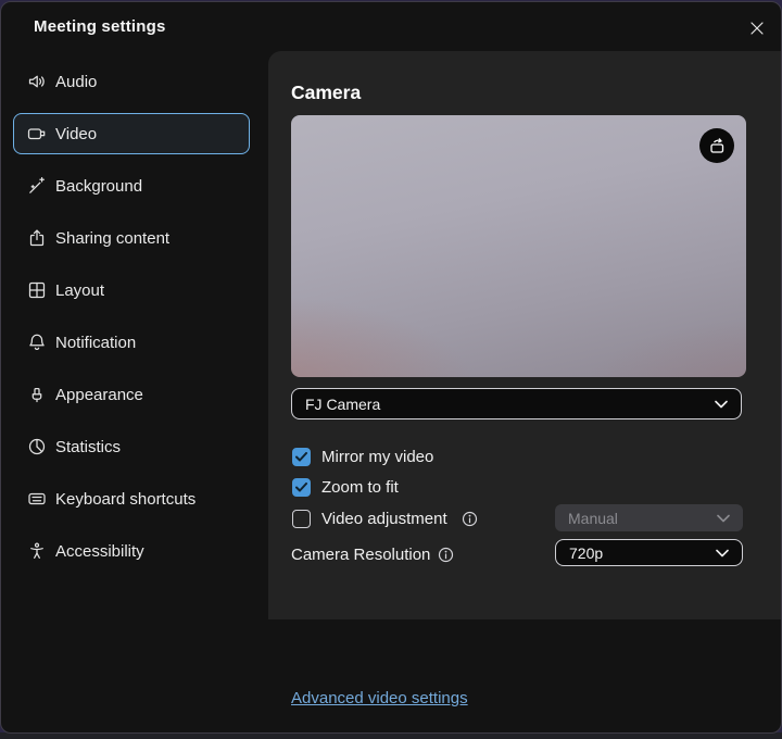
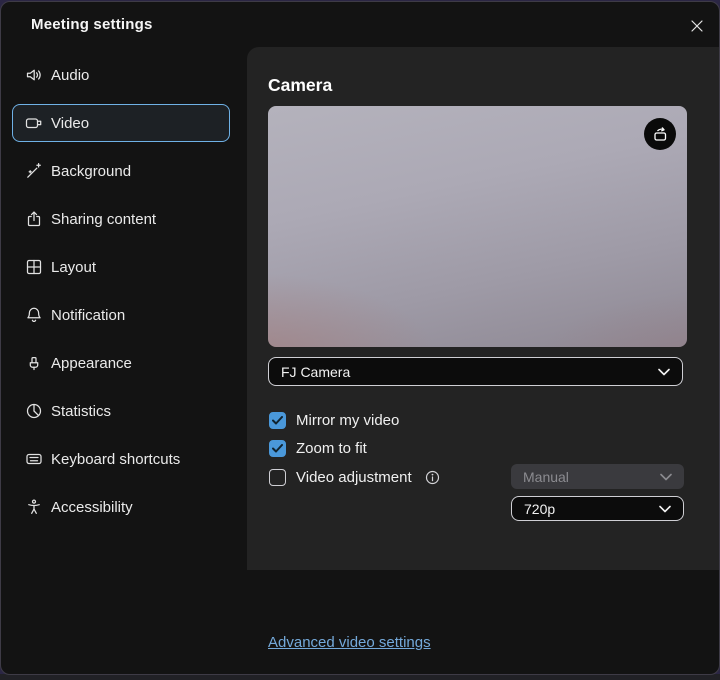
  Meeting settings
  Audio
  Video
  Background
  Sharing content
  Layout
  Notification
  Appearance
  Statistics
  Keyboard shortcuts
  Accessibility
  Camera
  FJ Camera
  Mirror my video
  Zoom to fit
  Video adjustment
  Manual
- Camera Resolution
  720p
  Advanced video settings
